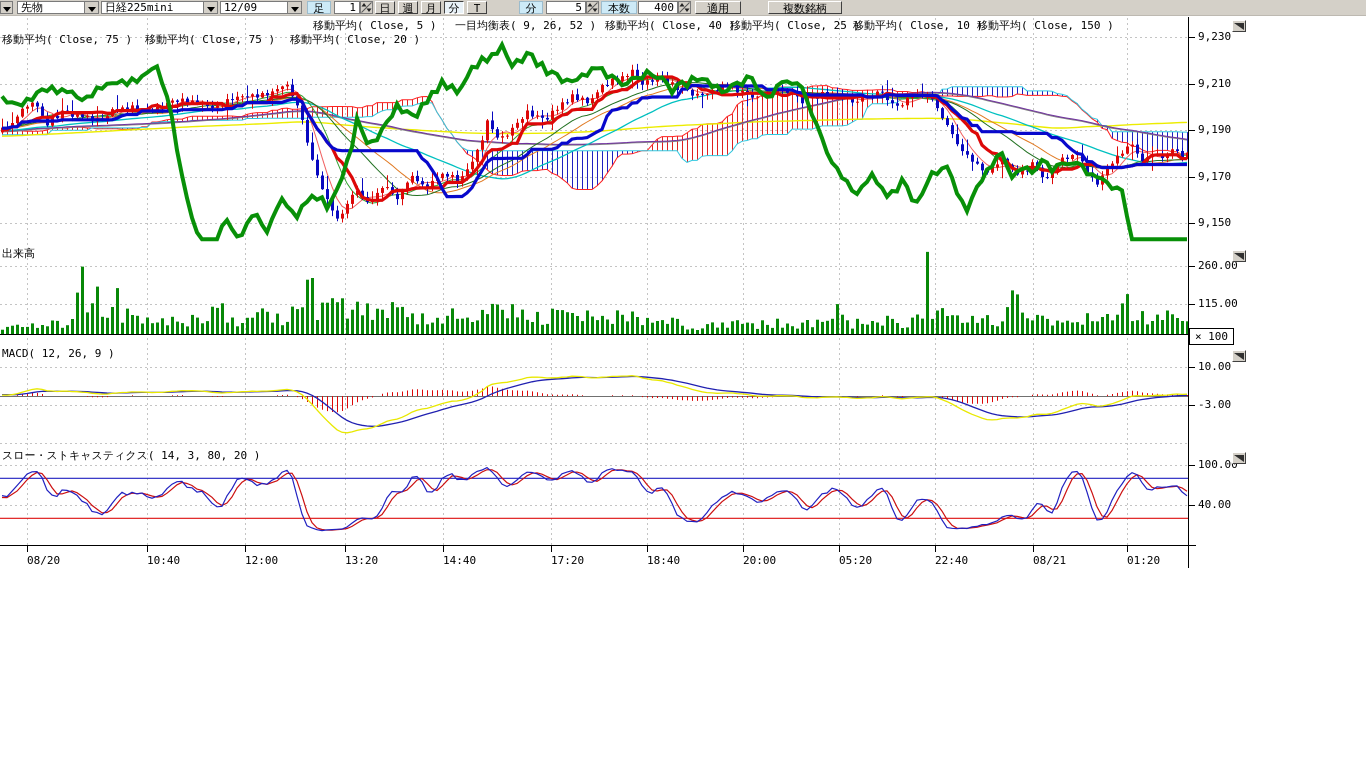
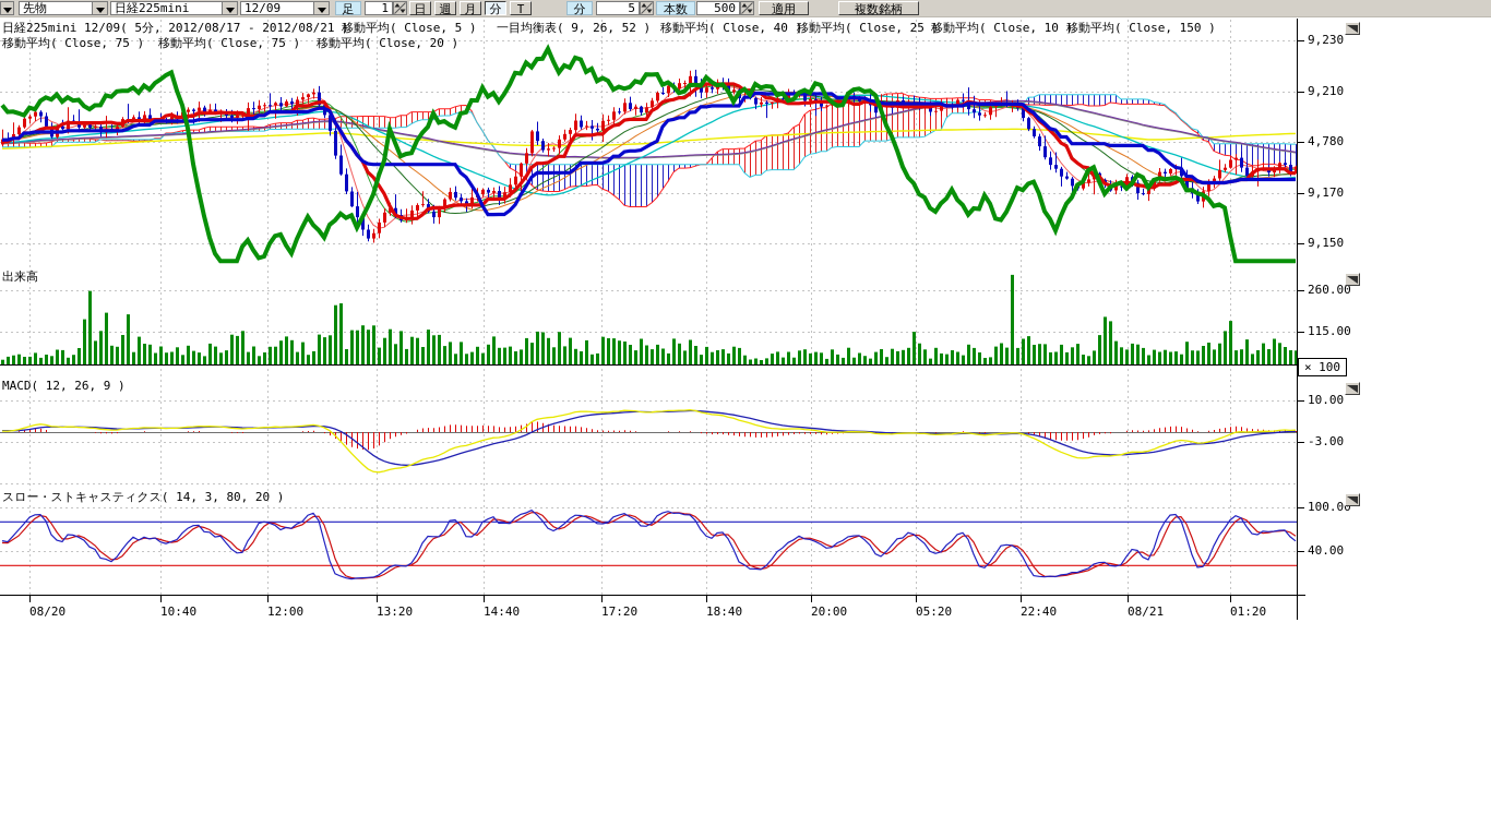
  先物
  日経225mini
  12/09
  足
  1
  日
  週
  月
  分
  T
  分
  5
  本数
- 400
+ 500
  適用
  複数銘柄
  出来高
  MACD( 12, 26, 9 )
  スロー・ストキャスティクス( 14, 3, 80, 20 )
  × 100
+ 日経225mini 12/09( 5分, 2012/08/17 - 2012/08/21 )
  移動平均( Close, 5 )
  一目均衡表( 9, 26, 52 )
  移動平均( Close, 40 )
  移動平均( Close, 25 )
  移動平均( Close, 10 )
  移動平均( Close, 150 )
  移動平均( Close, 75 )
  移動平均( Close, 75 )
  移動平均( Close, 20 )
  9,230
  9,210
- 9,190
+ 4,780
  9,170
  9,150
  260.00
  115.00
  10.00
  -3.00
  100.00
  40.00
  08/20
  10:40
  12:00
  13:20
  14:40
  17:20
  18:40
  20:00
  05:20
  22:40
  08/21
  01:20
